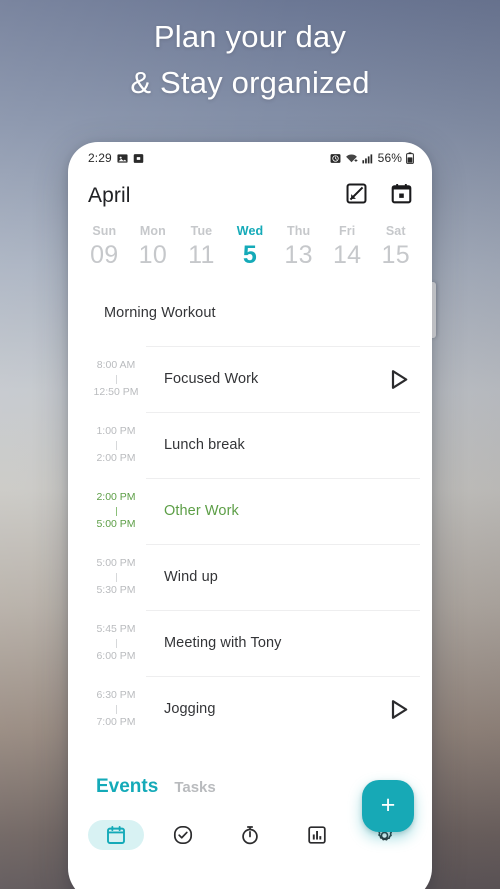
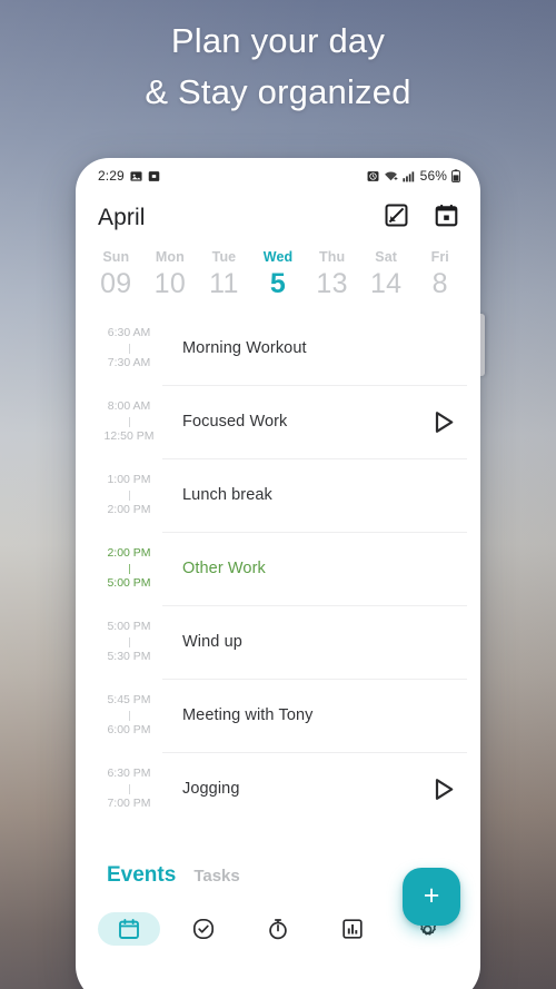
  Plan your day
  & Stay organized
  2:29
  56%
  April
  Sun
  09
  Mon
  10
  Tue
  11
  Wed
  5
  Thu
  13
- Fri
+ Sat
  14
- Sat
+ Fri
- 15
+ 8
+ 6:30 AM
+ 7:30 AM
  Morning Workout
  8:00 AM
  12:50 PM
  Focused Work
  1:00 PM
  2:00 PM
  Lunch break
  2:00 PM
  5:00 PM
  Other Work
  5:00 PM
  5:30 PM
  Wind up
  5:45 PM
  6:00 PM
  Meeting with Tony
  6:30 PM
  7:00 PM
  Jogging
  Events
  Tasks
  +
